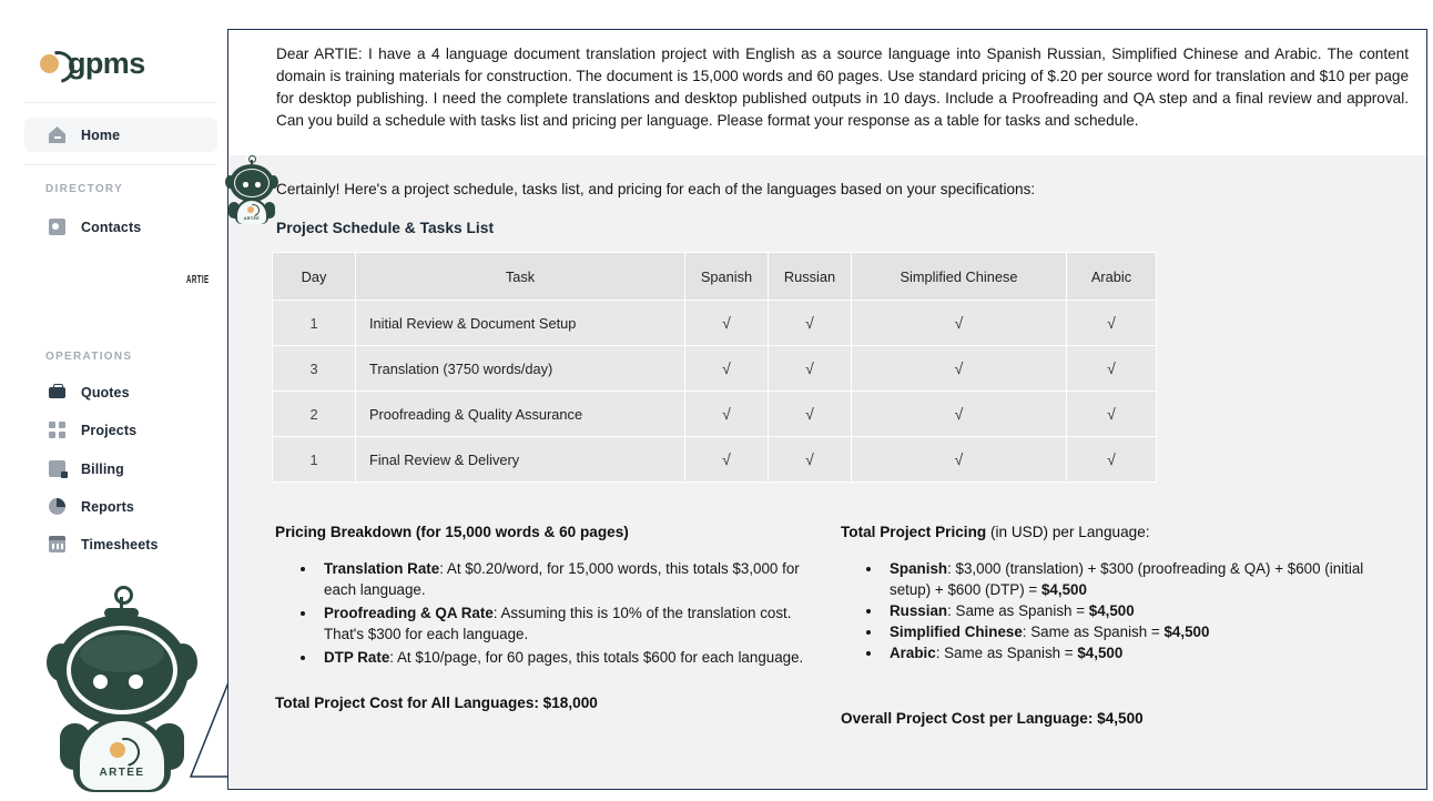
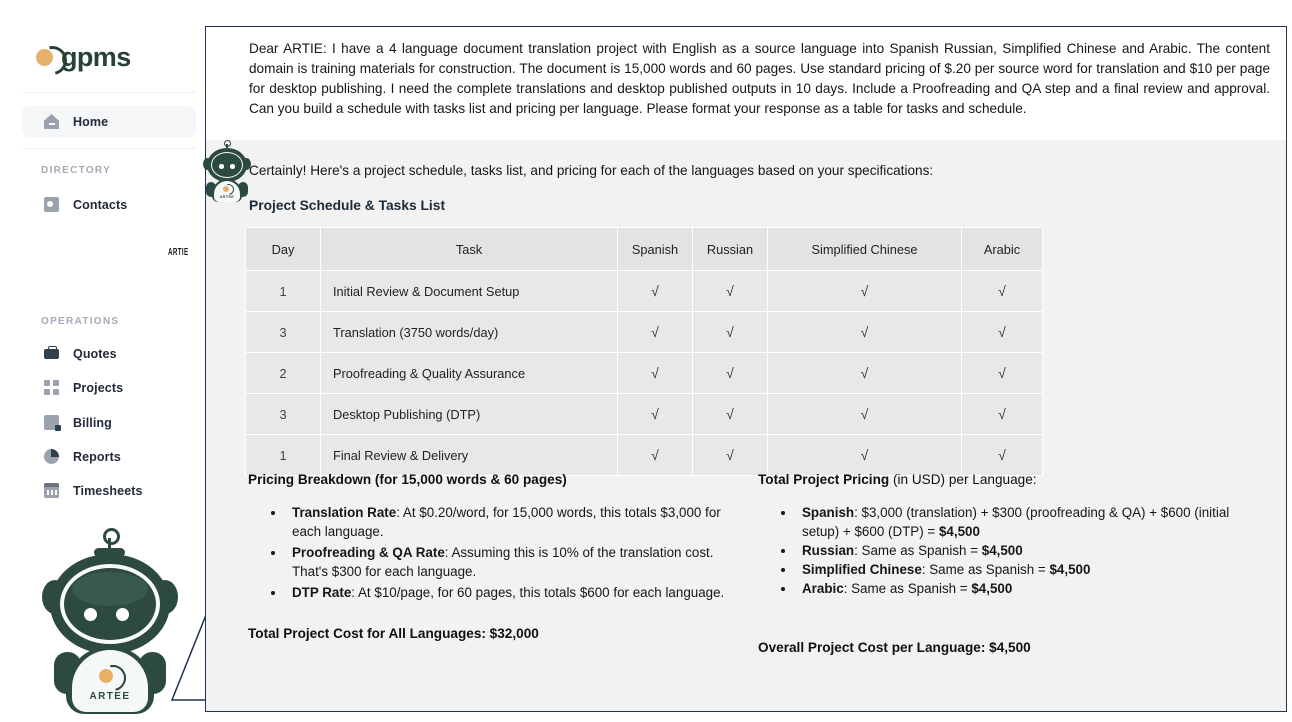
  gpms
  Home
  DIRECTORY
  Contacts
  OPERATIONS
  Quotes
  Projects
  Billing
  Reports
  Timesheets
  ARTIE
  ARTEE
  Dear ARTIE: I have a 4 language document translation project with English as a source language into Spanish Russian, Simplified Chinese and Arabic. The content domain is training materials for construction. The document is 15,000 words and 60 pages. Use standard pricing of $.20 per source word for translation and $10 per page for desktop publishing. I need the complete translations and desktop published outputs in 10 days. Include a Proofreading and QA step and a final review and approval. Can you build a schedule with tasks list and pricing per language. Please format your response as a table for tasks and schedule.
  Certainly! Here's a project schedule, tasks list, and pricing for each of the languages based on your specifications:
  Project Schedule & Tasks List
  Day	Task	Spanish	Russian	Simplified Chinese	Arabic
  1	Initial Review & Document Setup	√	√	√	√
  3	Translation (3750 words/day)	√	√	√	√
  2	Proofreading & Quality Assurance	√	√	√	√
+ 3	Desktop Publishing (DTP)	√	√	√	√
  1	Final Review & Delivery	√	√	√	√
  Pricing Breakdown (for 15,000 words & 60 pages)
  Translation Rate: At $0.20/word, for 15,000 words, this totals $3,000 for each language.
  Proofreading & QA Rate: Assuming this is 10% of the translation cost. That's $300 for each language.
  DTP Rate: At $10/page, for 60 pages, this totals $600 for each language.
- Total Project Cost for All Languages: $18,000
+ Total Project Cost for All Languages: $32,000
  Total Project Pricing (in USD) per Language:
  Spanish: $3,000 (translation) + $300 (proofreading & QA) + $600 (initial setup) + $600 (DTP) = $4,500
  Russian: Same as Spanish = $4,500
  Simplified Chinese: Same as Spanish = $4,500
  Arabic: Same as Spanish = $4,500
  Overall Project Cost per Language: $4,500
